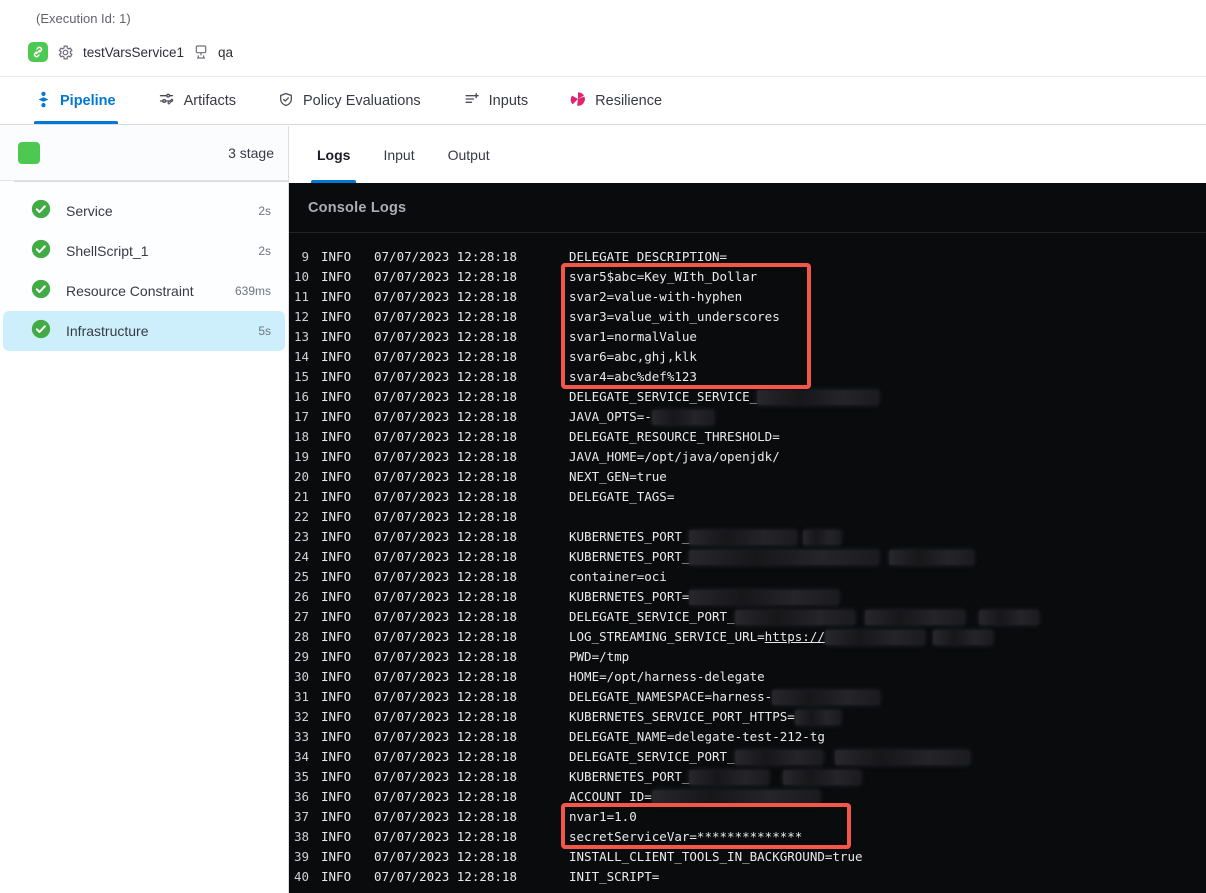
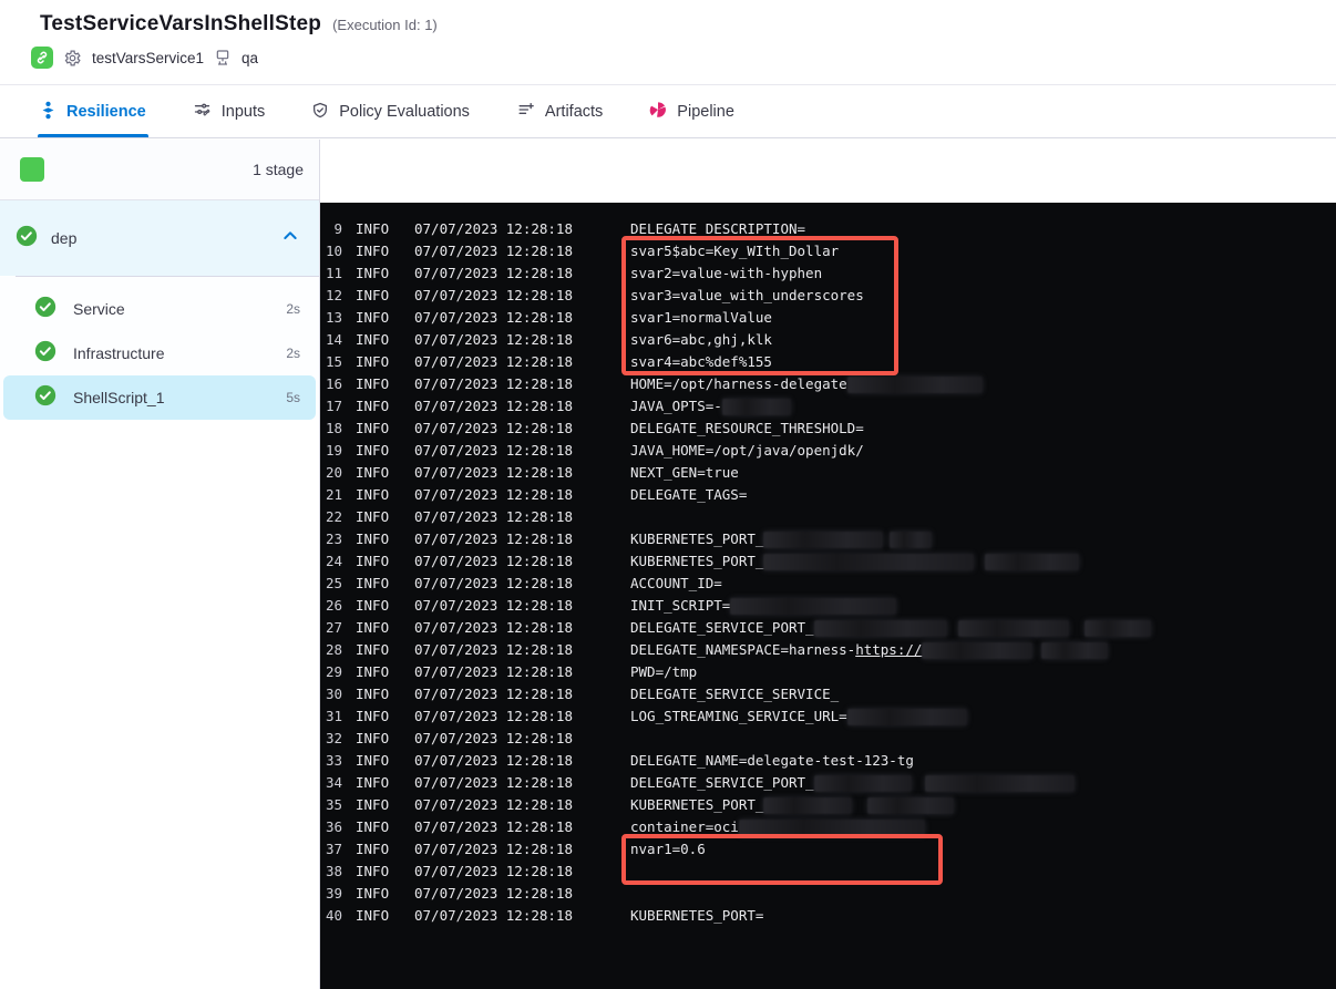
+ TestServiceVarsInShellStep
  (Execution Id: 1)
  testVarsService1
  qa
- Pipeline
+ Resilience
- Artifacts
+ Inputs
  Policy Evaluations
- Inputs
+ Artifacts
- Resilience
+ Pipeline
- 3 stage
+ 1 stage
+ dep
  Service
  2s
- ShellScript_1
+ Infrastructure
  2s
- Resource Constraint
- 639ms
- Infrastructure
+ ShellScript_1
  5s
- Logs
- Input
- Output
- Console Logs
  9
  INFO
  07/07/2023 12:28:18
  DELEGATE_DESCRIPTION=
  10
  INFO
  07/07/2023 12:28:18
  svar5$abc=Key_WIth_Dollar
  11
  INFO
  07/07/2023 12:28:18
  svar2=value-with-hyphen
  12
  INFO
  07/07/2023 12:28:18
  svar3=value_with_underscores
  13
  INFO
  07/07/2023 12:28:18
  svar1=normalValue
  14
  INFO
  07/07/2023 12:28:18
  svar6=abc,ghj,klk
  15
  INFO
  07/07/2023 12:28:18
- svar4=abc%def%123
+ svar4=abc%def%155
  16
  INFO
  07/07/2023 12:28:18
- DELEGATE_SERVICE_SERVICE_
+ HOME=/opt/harness-delegate
  17
  INFO
  07/07/2023 12:28:18
  JAVA_OPTS=-
  18
  INFO
  07/07/2023 12:28:18
  DELEGATE_RESOURCE_THRESHOLD=
  19
  INFO
  07/07/2023 12:28:18
  JAVA_HOME=/opt/java/openjdk/
  20
  INFO
  07/07/2023 12:28:18
  NEXT_GEN=true
  21
  INFO
  07/07/2023 12:28:18
  DELEGATE_TAGS=
  22
  INFO
  07/07/2023 12:28:18
  23
  INFO
  07/07/2023 12:28:18
  KUBERNETES_PORT_
  24
  INFO
  07/07/2023 12:28:18
  KUBERNETES_PORT_
  25
  INFO
  07/07/2023 12:28:18
- container=oci
+ ACCOUNT_ID=
  26
  INFO
  07/07/2023 12:28:18
- KUBERNETES_PORT=
+ INIT_SCRIPT=
  27
  INFO
  07/07/2023 12:28:18
  DELEGATE_SERVICE_PORT_
  28
  INFO
  07/07/2023 12:28:18
- LOG_STREAMING_SERVICE_URL=
+ DELEGATE_NAMESPACE=harness-
  https://
  29
  INFO
  07/07/2023 12:28:18
  PWD=/tmp
  30
  INFO
  07/07/2023 12:28:18
- HOME=/opt/harness-delegate
+ DELEGATE_SERVICE_SERVICE_
  31
  INFO
  07/07/2023 12:28:18
- DELEGATE_NAMESPACE=harness-
+ LOG_STREAMING_SERVICE_URL=
  32
  INFO
  07/07/2023 12:28:18
- KUBERNETES_SERVICE_PORT_HTTPS=
  33
  INFO
  07/07/2023 12:28:18
- DELEGATE_NAME=delegate-test-212-tg
+ DELEGATE_NAME=delegate-test-123-tg
  34
  INFO
  07/07/2023 12:28:18
  DELEGATE_SERVICE_PORT_
  35
  INFO
  07/07/2023 12:28:18
  KUBERNETES_PORT_
  36
  INFO
  07/07/2023 12:28:18
- ACCOUNT_ID=
+ container=oci
  37
  INFO
  07/07/2023 12:28:18
- nvar1=1.0
+ nvar1=0.6
  38
  INFO
  07/07/2023 12:28:18
- secretServiceVar=**************
  39
  INFO
  07/07/2023 12:28:18
- INSTALL_CLIENT_TOOLS_IN_BACKGROUND=true
  40
  INFO
  07/07/2023 12:28:18
- INIT_SCRIPT=
+ KUBERNETES_PORT=
